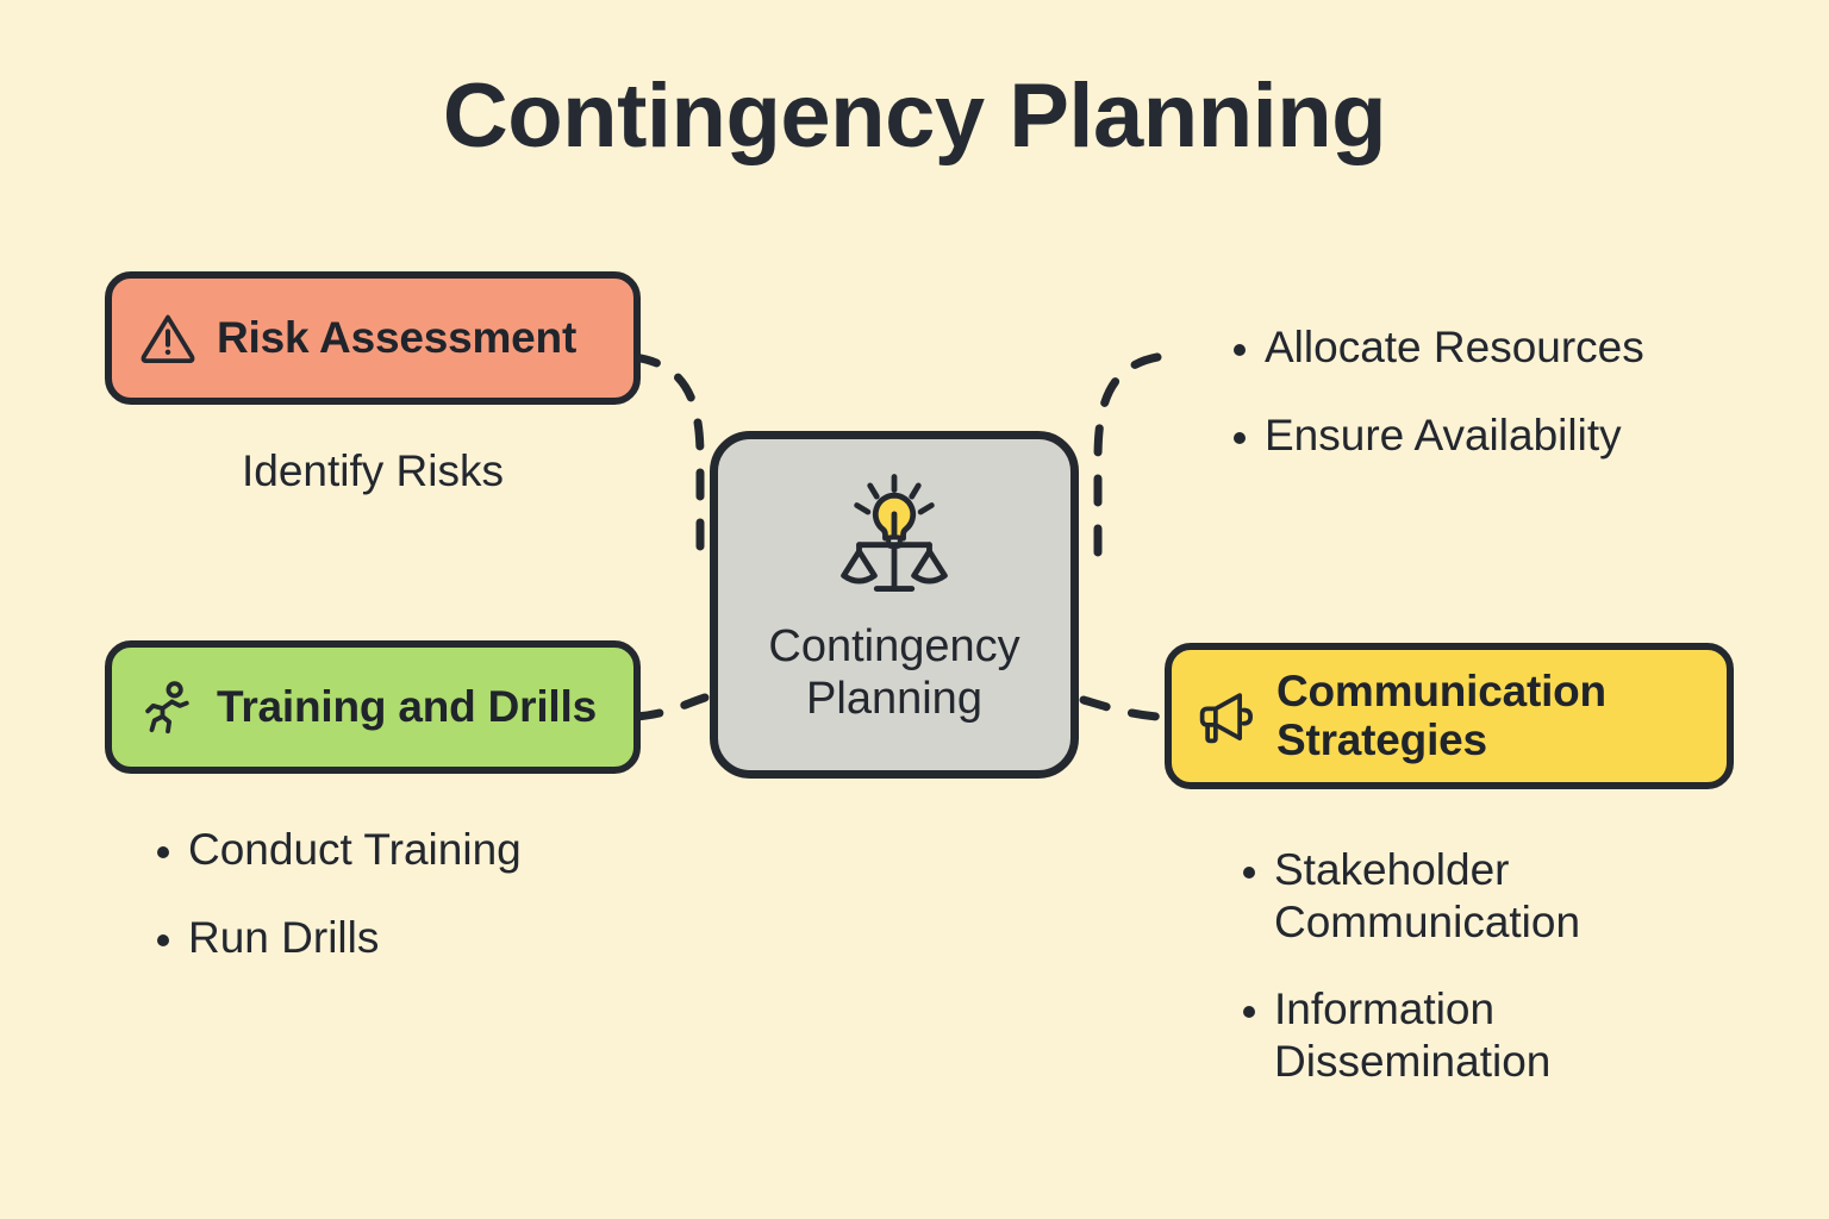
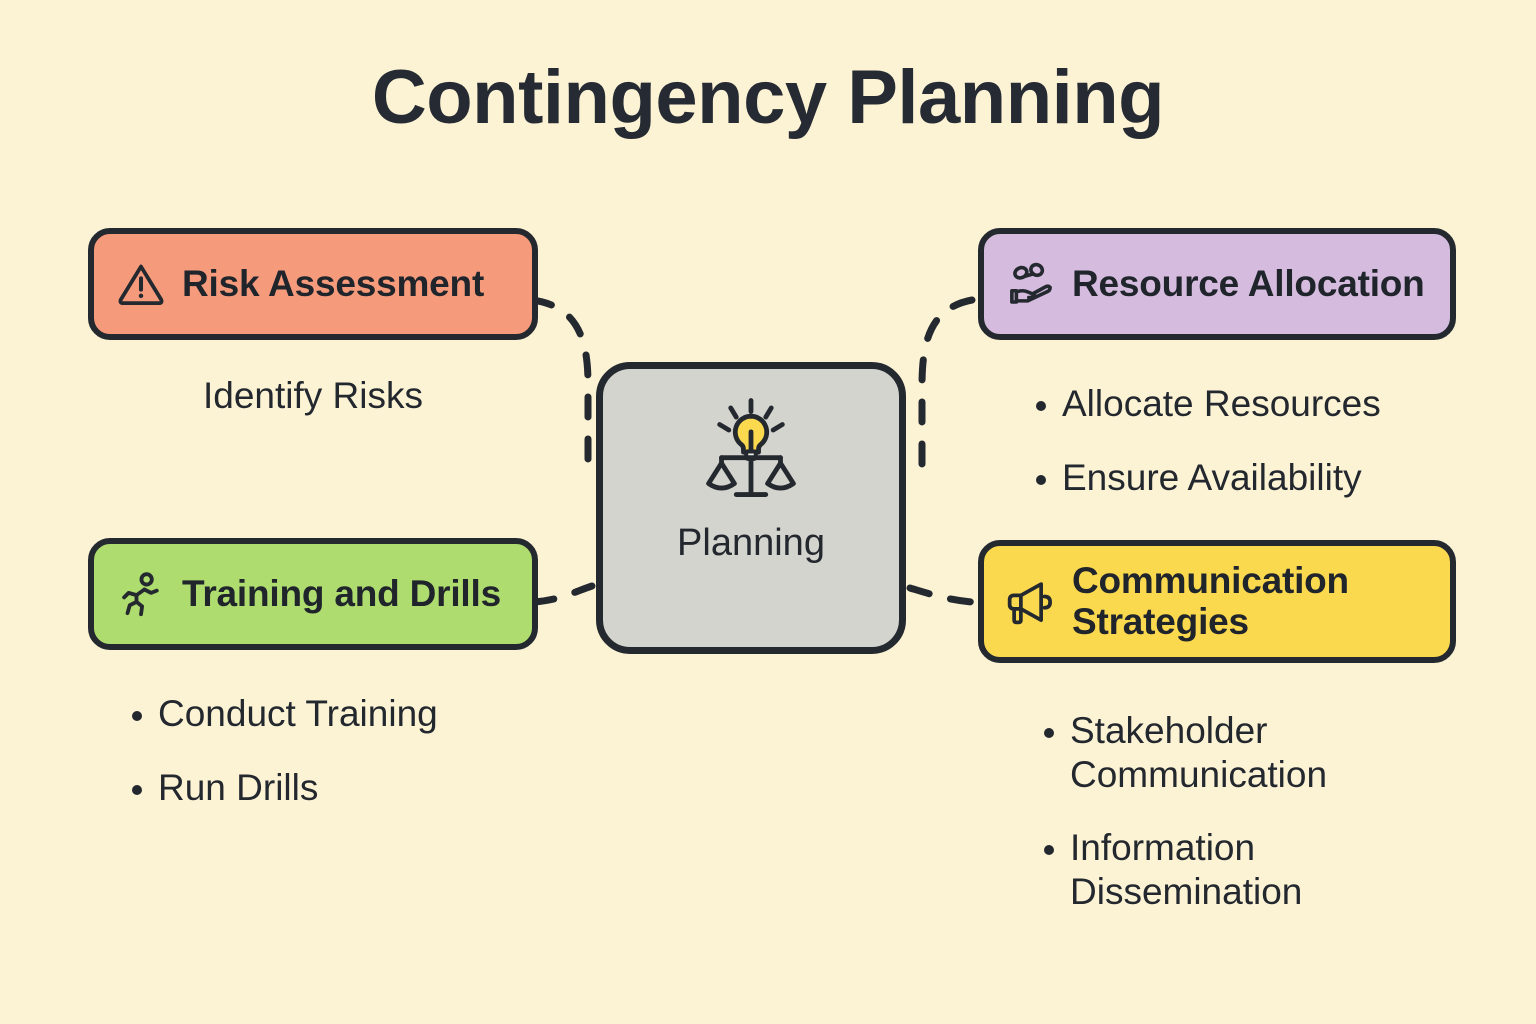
  Contingency Planning
  Risk Assessment
  Identify Risks
  Training and Drills
  Conduct Training
  Run Drills
+ Resource Allocation
  Allocate Resources
  Ensure Availability
  Communication Strategies
  Stakeholder Communication
  Information Dissemination
- Contingency
  Planning
